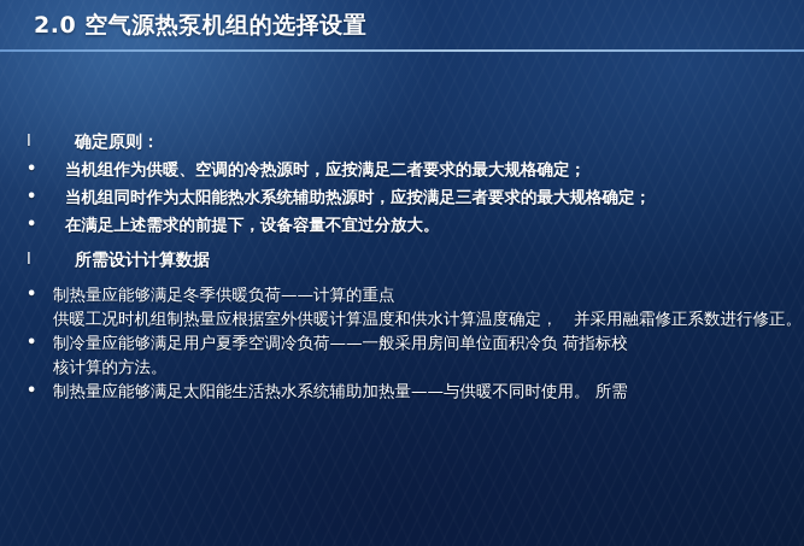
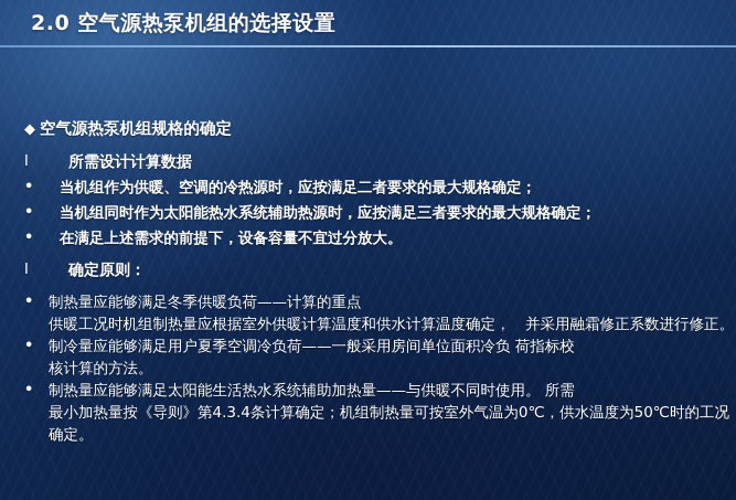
  2.0 空气源热泵机组的选择设置
+ ◆
+ 空气源热泵机组规格的确定
  I
- 确定原则：
+ 所需设计计算数据
  •
  当机组作为供暖、空调的冷热源时，应按满足二者要求的最大规格确定；
  •
  当机组同时作为太阳能热水系统辅助热源时，应按满足三者要求的最大规格确定；
  •
  在满足上述需求的前提下，设备容量不宜过分放大。
  I
- 所需设计计算数据
+ 确定原则：
  •
  制热量应能够满足冬季供暖负荷——计算的重点
  供暖工况时机组制热量应根据室外供暖计算温度和供水计算温度确定， 并采用融霜修正系数进行修正。
  •
  制冷量应能够满足用户夏季空调冷负荷——一般采用房间单位面积冷负 荷指标校
  核计算的方法。
  •
  制热量应能够满足太阳能生活热水系统辅助加热量——与供暖不同时使用。 所需
+ 最小加热量按《导则》第4.3.4条计算确定；机组制热量可按室外气温为0℃，供水温度为50℃时的工况确定。
